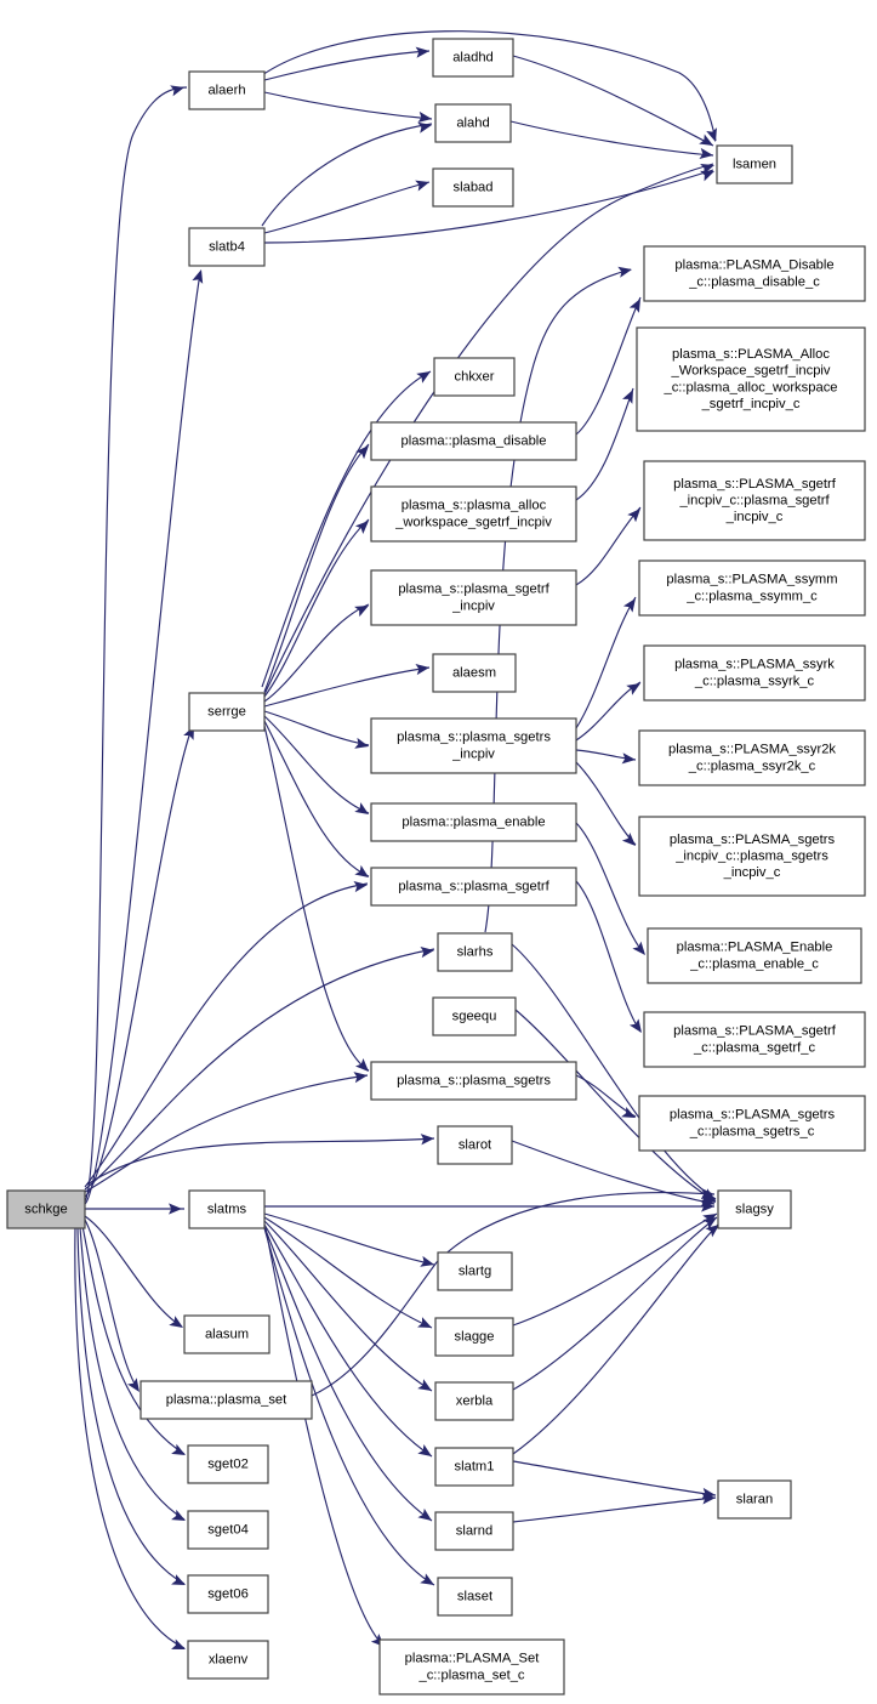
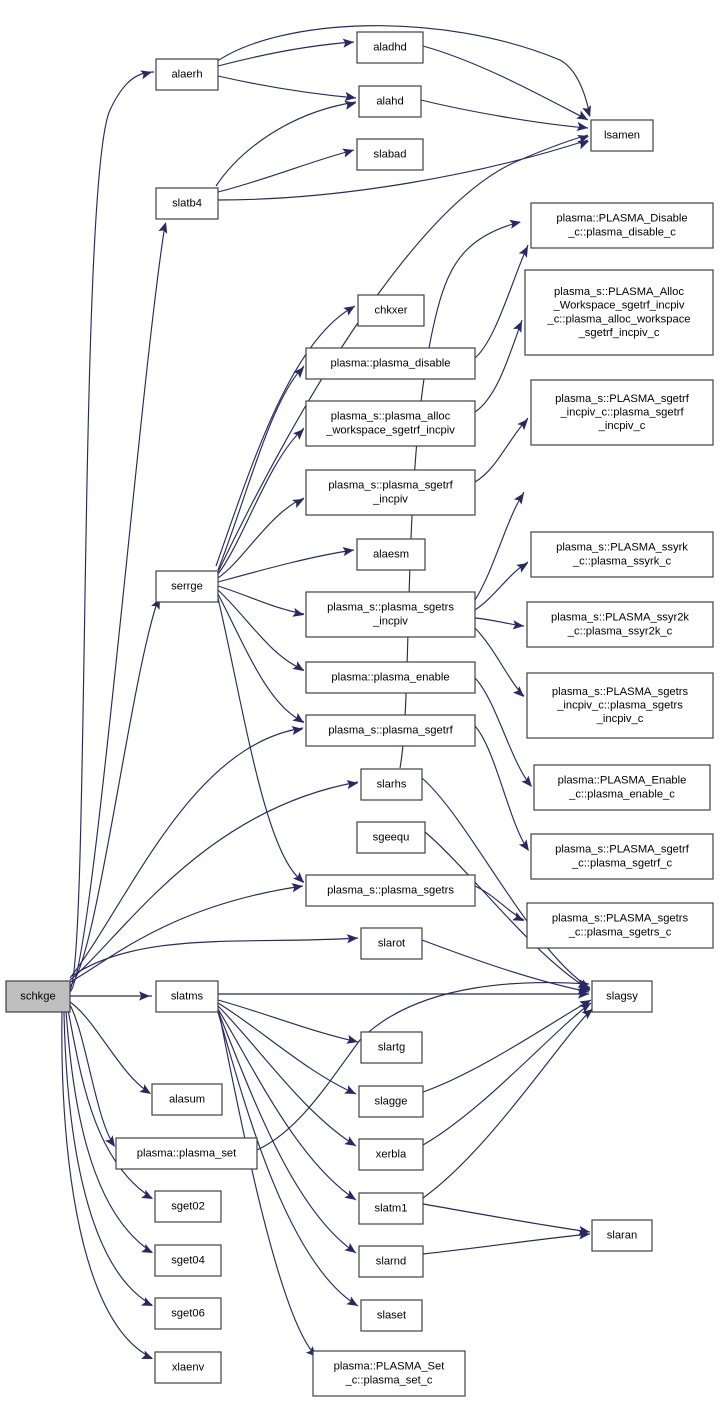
  schkge
  alaerh
  slatb4
  serrge
  slatms
  alasum
  plasma::plasma_set
  sget02
  sget04
  sget06
  xlaenv
  aladhd
  alahd
  slabad
  chkxer
  plasma::plasma_disable
  plasma_s::plasma_alloc
  _workspace_sgetrf_incpiv
  plasma_s::plasma_sgetrf
  _incpiv
  alaesm
  plasma_s::plasma_sgetrs
  _incpiv
  plasma::plasma_enable
  plasma_s::plasma_sgetrf
  slarhs
  sgeequ
  plasma_s::plasma_sgetrs
  slarot
  slartg
  slagge
  xerbla
  slatm1
  slarnd
  slaset
  plasma::PLASMA_Set
  _c::plasma_set_c
  lsamen
  plasma::PLASMA_Disable
  _c::plasma_disable_c
  plasma_s::PLASMA_Alloc
  _Workspace_sgetrf_incpiv
  _c::plasma_alloc_workspace
  _sgetrf_incpiv_c
  plasma_s::PLASMA_sgetrf
  _incpiv_c::plasma_sgetrf
  _incpiv_c
- plasma_s::PLASMA_ssymm
- _c::plasma_ssymm_c
  plasma_s::PLASMA_ssyrk
  _c::plasma_ssyrk_c
  plasma_s::PLASMA_ssyr2k
  _c::plasma_ssyr2k_c
  plasma_s::PLASMA_sgetrs
  _incpiv_c::plasma_sgetrs
  _incpiv_c
  plasma::PLASMA_Enable
  _c::plasma_enable_c
  plasma_s::PLASMA_sgetrf
  _c::plasma_sgetrf_c
  plasma_s::PLASMA_sgetrs
  _c::plasma_sgetrs_c
  slagsy
  slaran
